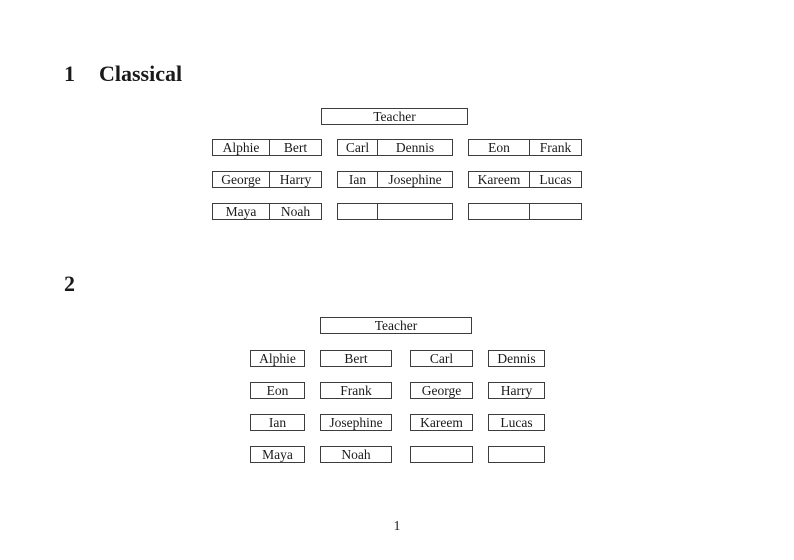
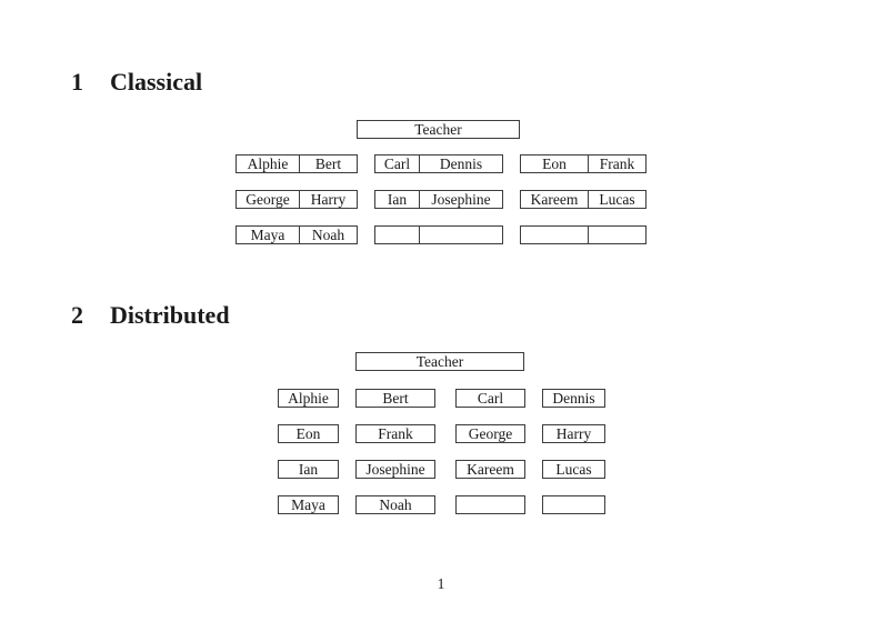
  1
  Classical
  Teacher
  Alphie
  Bert
  Carl
  Dennis
  Eon
  Frank
  George
  Harry
  Ian
  Josephine
  Kareem
  Lucas
  Maya
  Noah
  2
+ Distributed
  Teacher
  Alphie
  Bert
  Carl
  Dennis
  Eon
  Frank
  George
  Harry
  Ian
  Josephine
  Kareem
  Lucas
  Maya
  Noah
  1
